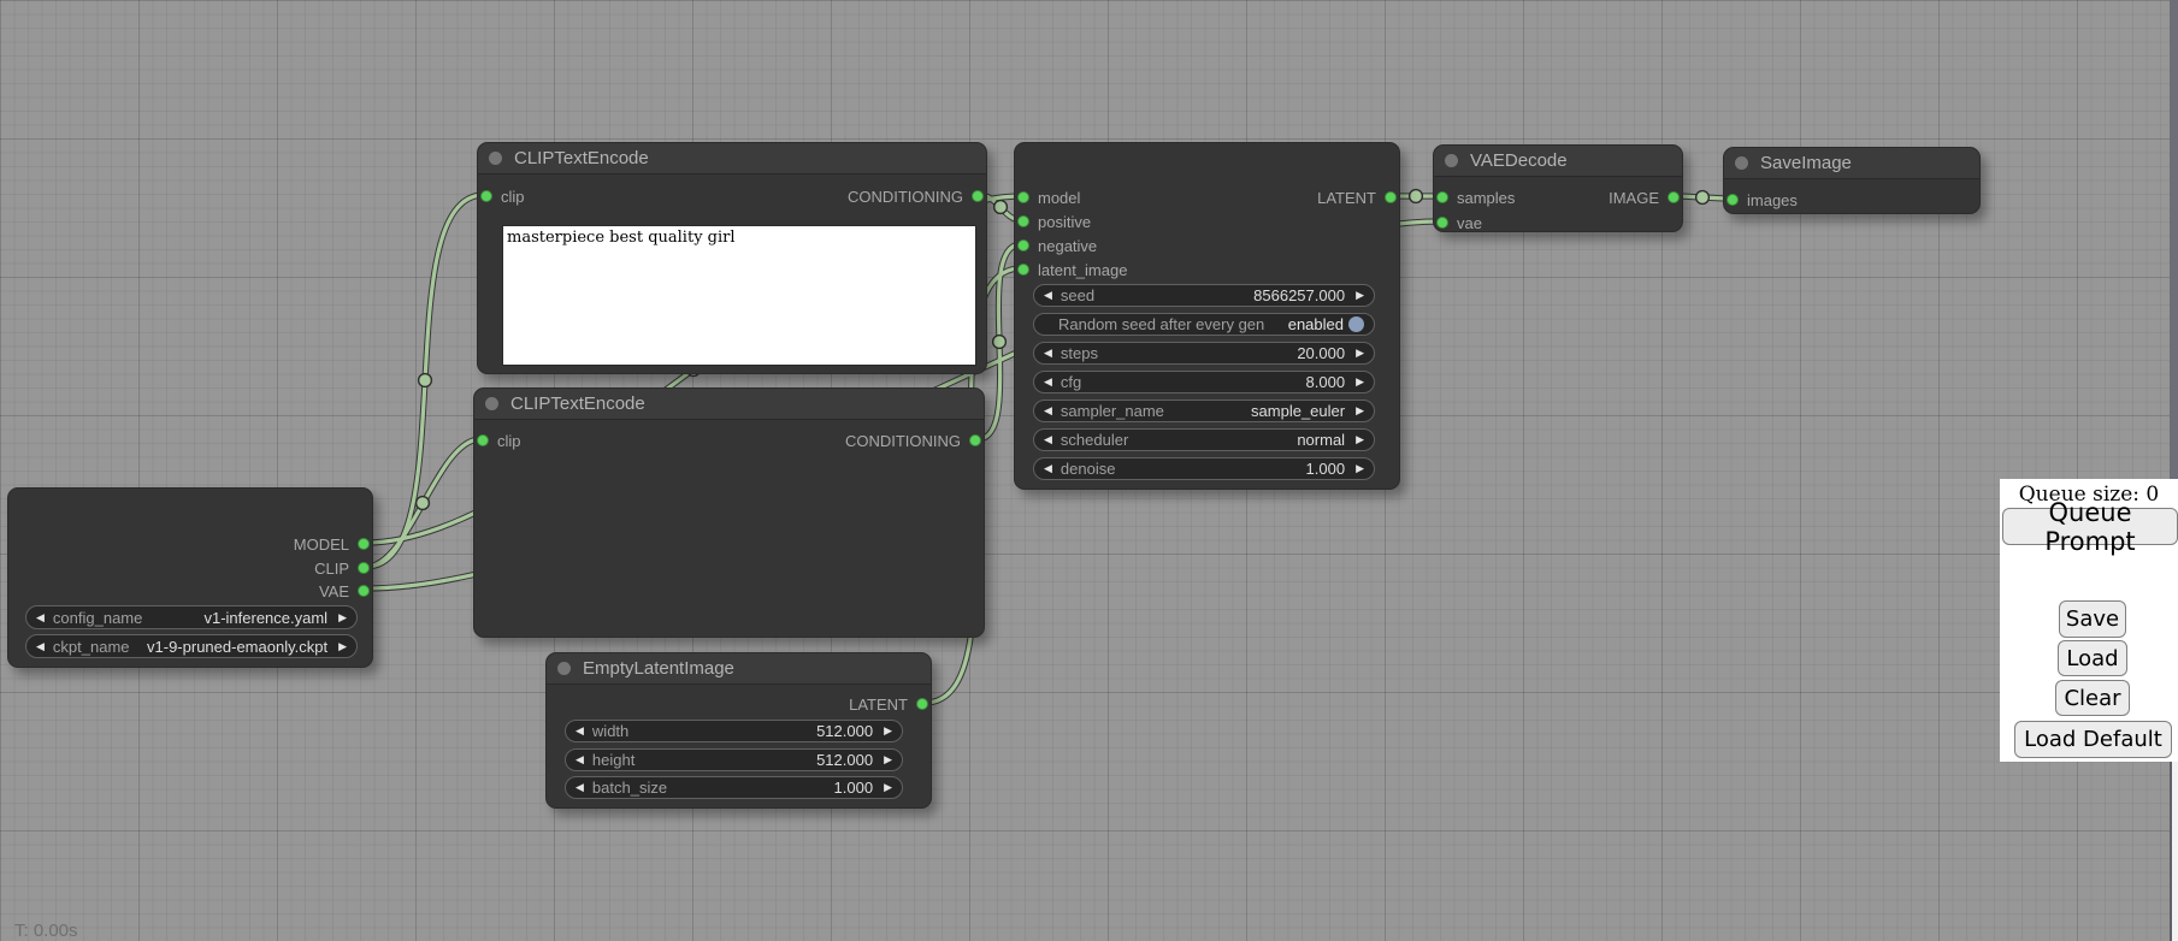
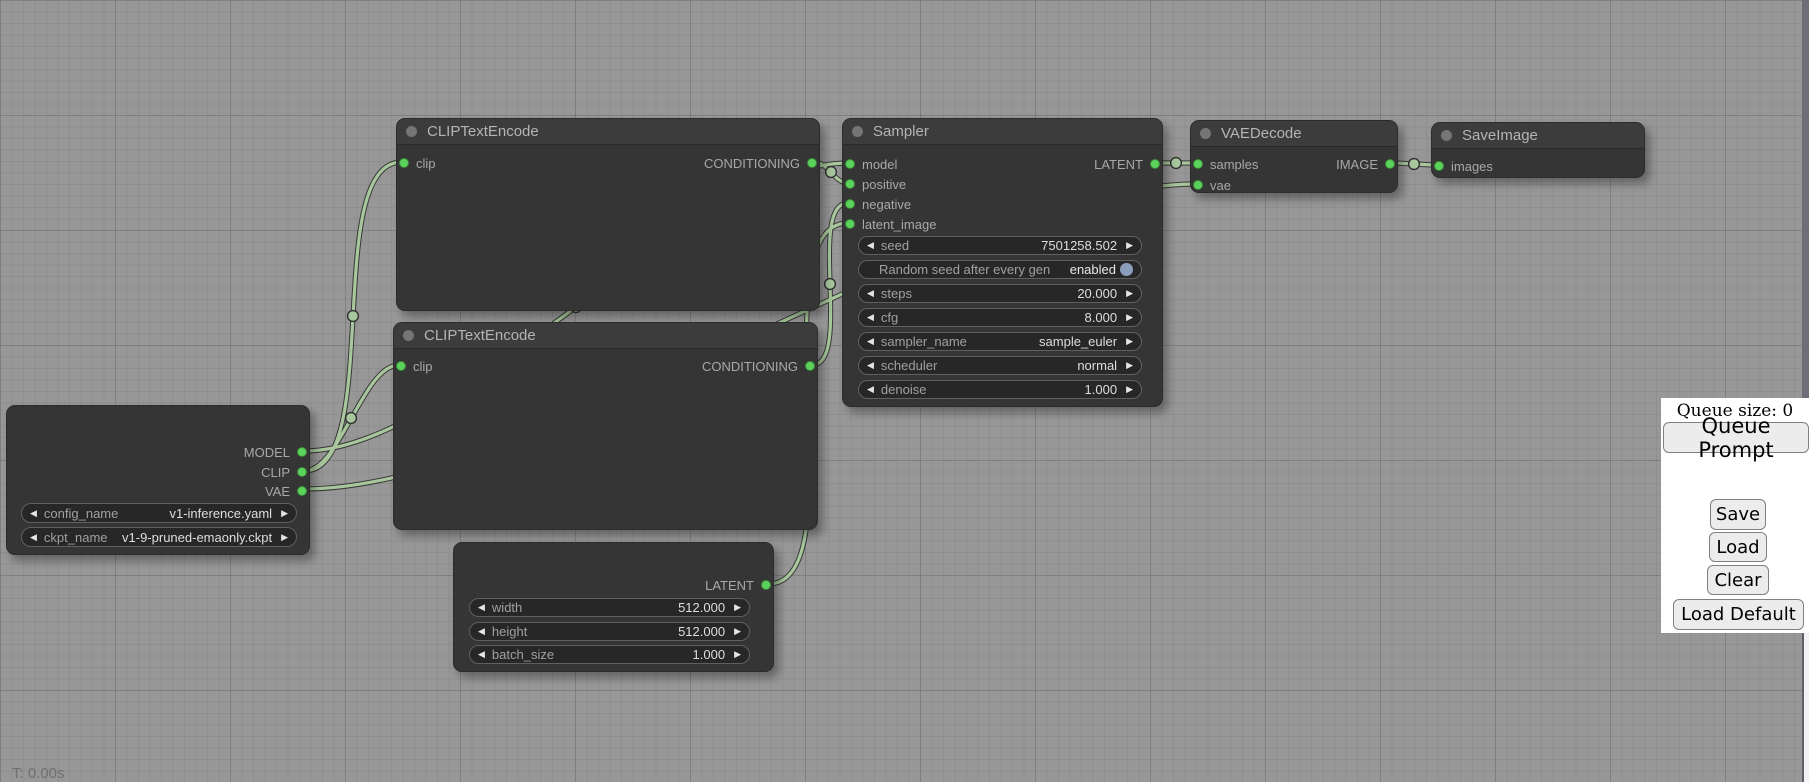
  MODEL
  CLIP
  VAE
  ◀
  config_name
  v1-inference.yaml
  ▶
  ◀
  ckpt_name
  v1-9-pruned-emaonly.ckpt
  ▶
  CLIPTextEncode
  clip
  CONDITIONING
- masterpiece best quality girl
  CLIPTextEncode
  clip
  CONDITIONING
- EmptyLatentImage
  LATENT
  ◀
  width
  512.000
  ▶
  ◀
  height
  512.000
  ▶
  ◀
  batch_size
  1.000
  ▶
+ Sampler
  model
  positive
  negative
  latent_image
  LATENT
  ◀
  seed
- 8566257.000
+ 7501258.502
  ▶
  Random seed after every gen
  enabled
  ◀
  steps
  20.000
  ▶
  ◀
  cfg
  8.000
  ▶
  ◀
  sampler_name
  sample_euler
  ▶
  ◀
  scheduler
  normal
  ▶
  ◀
  denoise
  1.000
  ▶
  VAEDecode
  samples
  vae
  IMAGE
  SaveImage
  images
  Queue size: 0
  Queue Prompt
  Save
  Load
  Clear
  Load Default
  T: 0.00s
